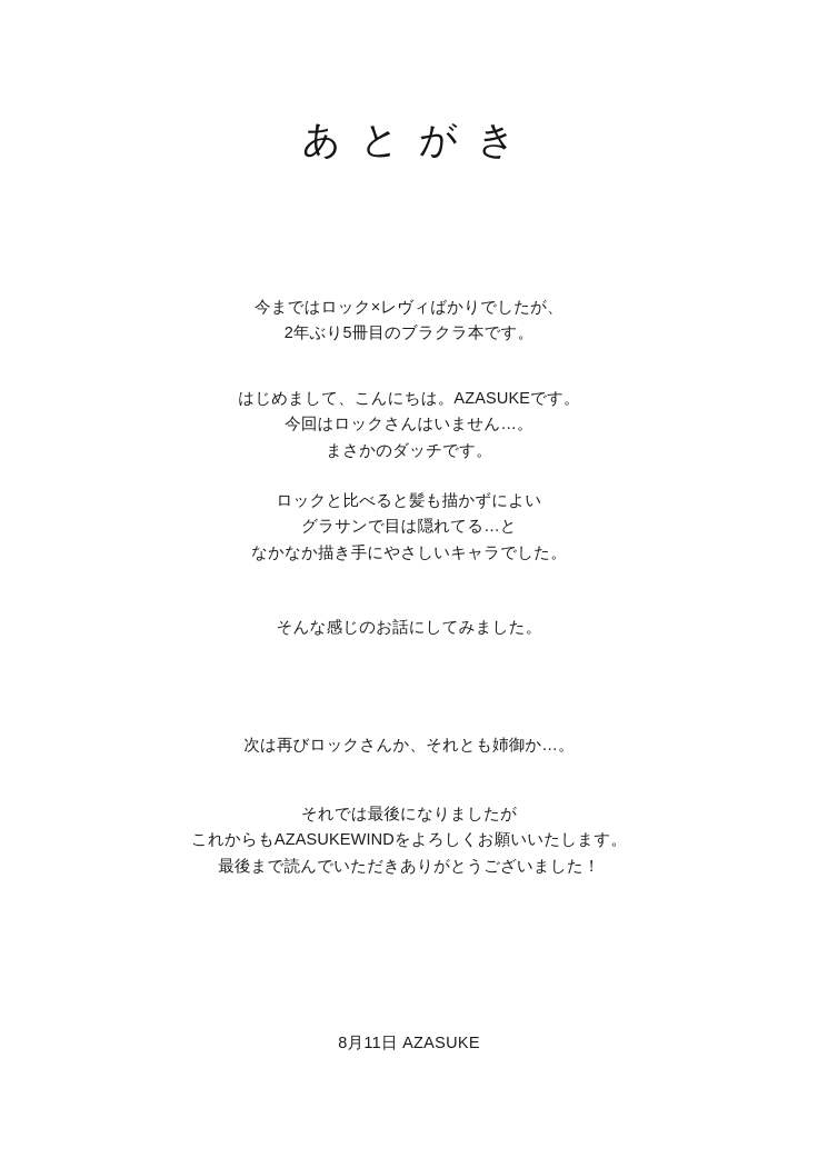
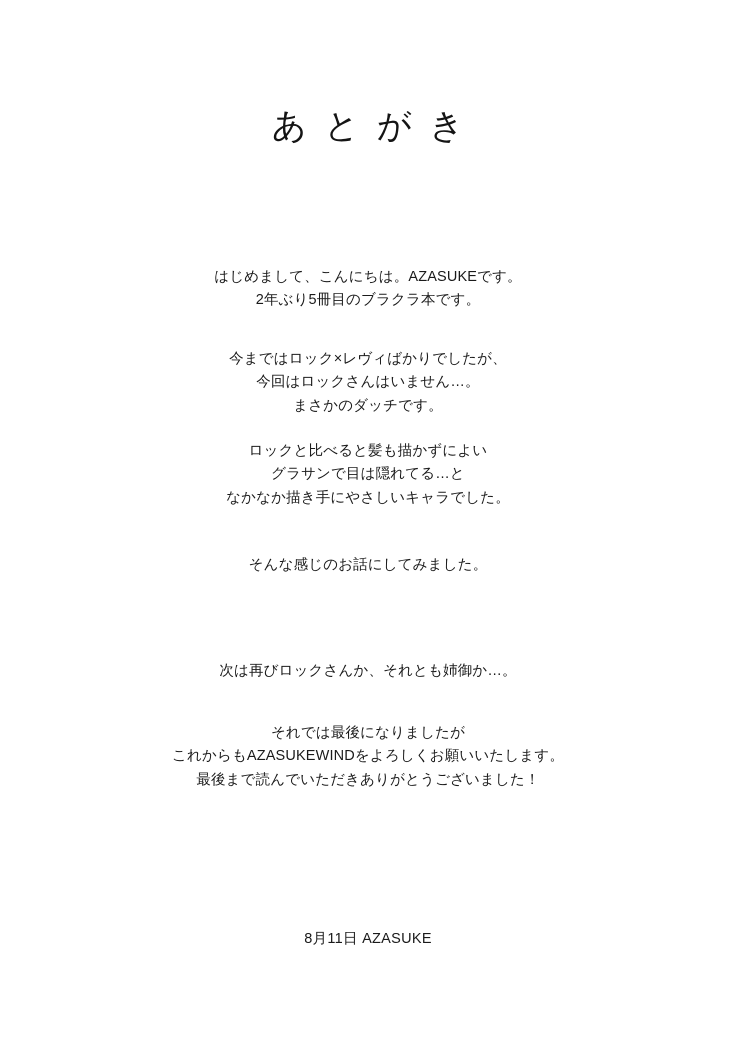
  あとがき
- 今まではロック×レヴィばかりでしたが、
+ はじめまして、こんにちは。AZASUKEです。
  2年ぶり5冊目のブラクラ本です。
- はじめまして、こんにちは。AZASUKEです。
+ 今まではロック×レヴィばかりでしたが、
  今回はロックさんはいません…。
  まさかのダッチです。
  ロックと比べると髪も描かずによい
  グラサンで目は隠れてる…と
  なかなか描き手にやさしいキャラでした。
  そんな感じのお話にしてみました。
  次は再びロックさんか、それとも姉御か…。
  それでは最後になりましたが
  これからもAZASUKEWINDをよろしくお願いいたします。
  最後まで読んでいただきありがとうございました！
  8月11日 AZASUKE
